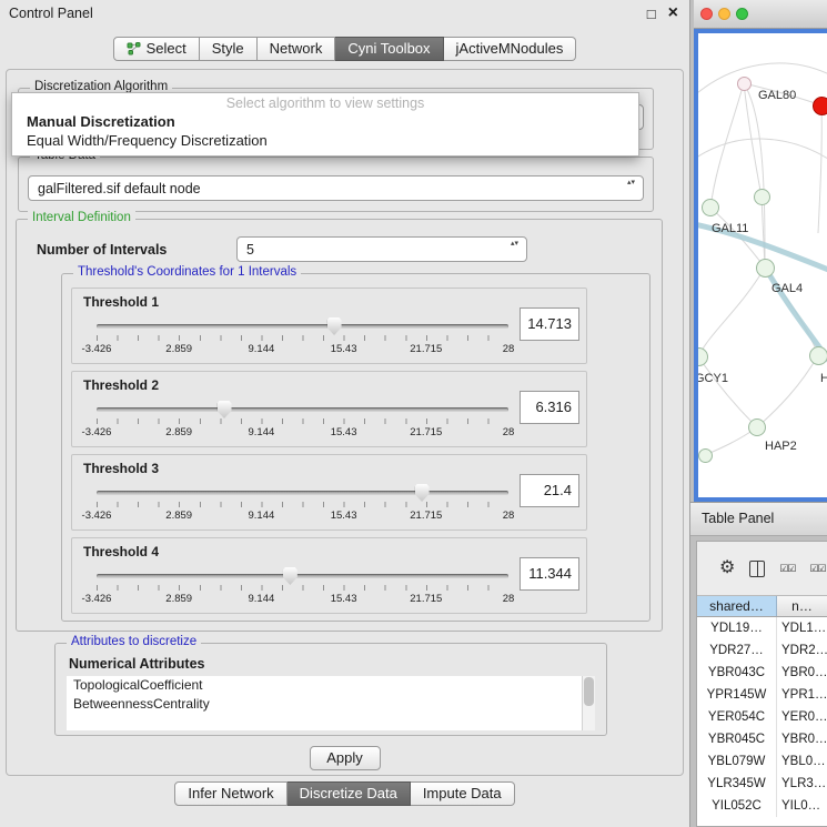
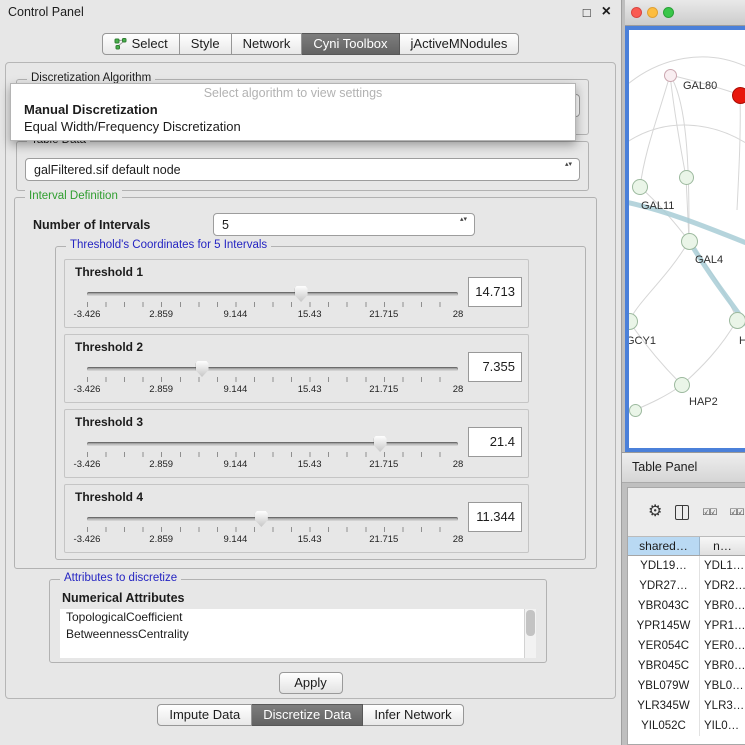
  Control Panel
  □
  ×
  Select
  Style
  Network
  Cyni Toolbox
  jActiveMNodules
  Discretization Algorithm
  galFiltered.sif default node
  Interval Definition
  Number of Intervals
  5
- Threshold's Coordinates for 1 Intervals
+ Threshold's Coordinates for 5 Intervals
  Threshold 1
  -3.426
  2.859
  9.144
  15.43
  21.715
  28
  14.713
  Threshold 2
  -3.426
  2.859
  9.144
  15.43
  21.715
  28
- 6.316
+ 7.355
  Threshold 3
  -3.426
  2.859
  9.144
  15.43
  21.715
  28
  21.4
  Threshold 4
  -3.426
  2.859
  9.144
  15.43
  21.715
  28
  11.344
  Attributes to discretize
  Numerical Attributes
  TopologicalCoefficient
  BetweennessCentrality
  Apply
  Select algorithm to view settings
  Manual Discretization
  Equal Width/Frequency Discretization
- Infer Network
+ Impute Data
  Discretize Data
- Impute Data
+ Infer Network
  GAL80
  GAL11
  GAL4
  GCY1
  H
  HAP2
  Table Panel
  ⚙
  ☑☑
  ☑☑
  shared…
  n…
  YDL19…
  YDL1…
  YDR27…
  YDR2…
  YBR043C
  YBR0…
  YPR145W
  YPR1…
  YER054C
  YER0…
  YBR045C
  YBR0…
  YBL079W
  YBL0…
  YLR345W
  YLR3…
  YIL052C
  YIL0…
